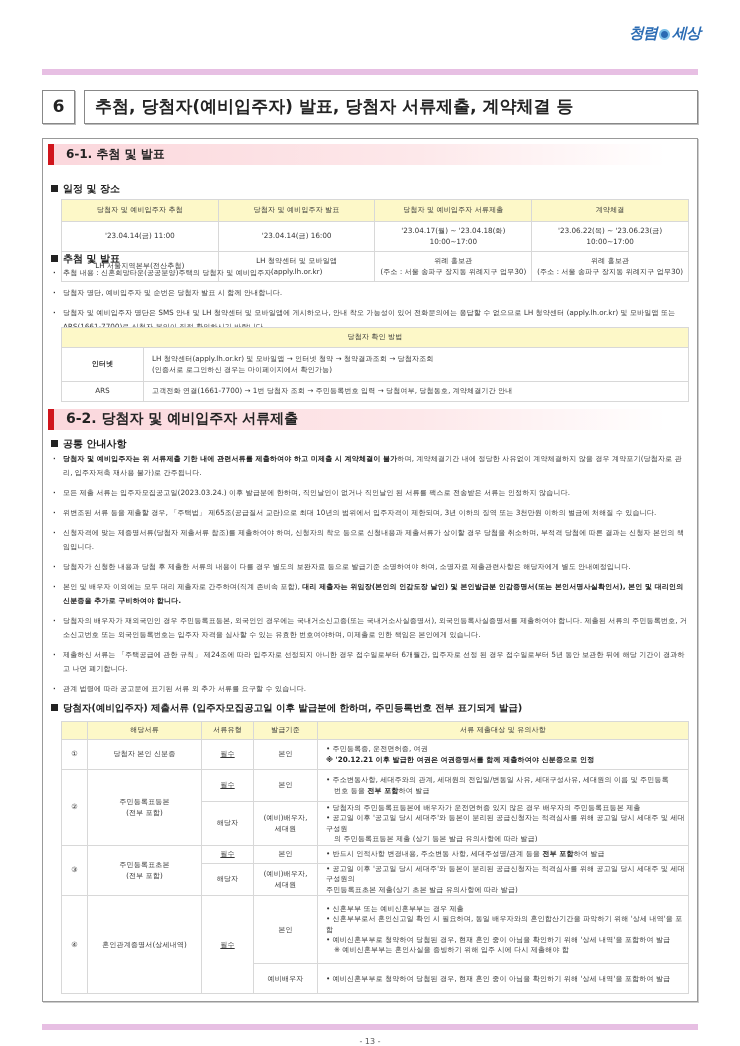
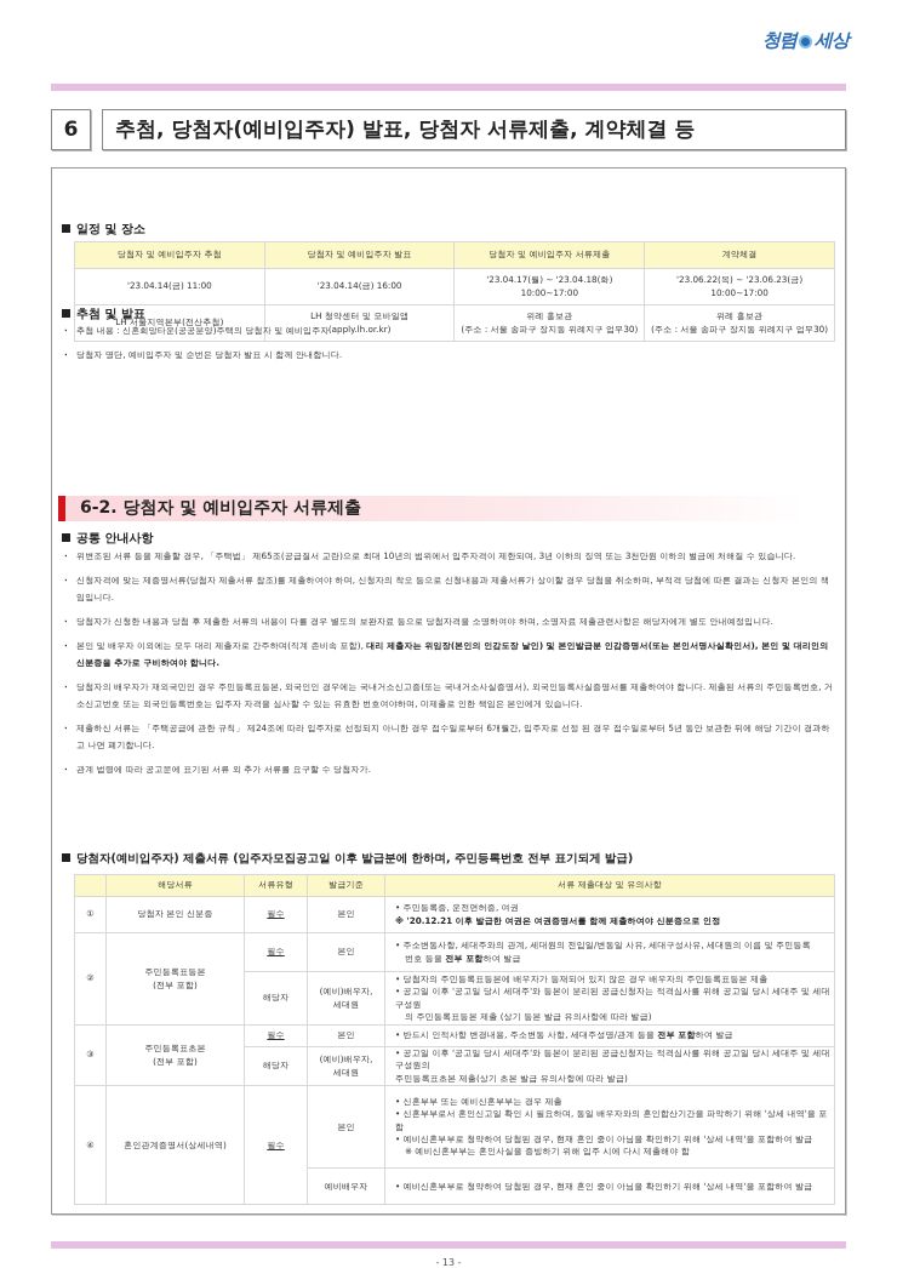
  청렴 세상
  6
  추첨, 당첨자(예비입주자) 발표, 당첨자 서류제출, 계약체결 등
- 6-1. 추첨 및 발표
  일정 및 장소
  당첨자 및 예비입주자 추첨	당첨자 및 예비입주자 발표	당첨자 및 예비입주자 서류제출	계약체결
  '23.04.14(금) 11:00	'23.04.14(금) 16:00	'23.04.17(월) ~ '23.04.18(화)10:00~17:00	'23.06.22(목) ~ '23.06.23(금)10:00~17:00
  LH 서울지역본부(전산추첨)	LH 청약센터 및 모바일앱(apply.lh.or.kr)	위례 홍보관(주소 : 서울 송파구 장지동 위례지구 업무30)	위례 홍보관(주소 : 서울 송파구 장지동 위례지구 업무30)
  추첨 및 발표
  추첨 내용 : 신혼희망타운(공공분양)주택의 당첨자 및 예비입주자
  당첨자 명단, 예비입주자 및 순번은 당첨자 발표 시 함께 안내합니다.
- 당첨자 및 예비입주자 명단은 SMS 안내 및 LH 청약센터 및 모바일앱에 게시하오나, 안내 착오 가능성이 있어 전화문의에는 응답할 수 없으므로 LH 청약센터 (apply.lh.or.kr) 및 모바일앱 또는 ARS(1661-7700)로 신청자 본인이 직접 확인하시기 바랍니다.
- 당첨자 확인 방법
- 인터넷	LH 청약센터(apply.lh.or.kr) 및 모바일앱 → 인터넷 청약 → 청약결과조회 → 당첨자조회(인증서로 로그인하신 경우는 마이페이지에서 확인가능)
- ARS	고객전화 연결(1661-7700) → 1번 당첨자 조회 → 주민등록번호 입력 → 당첨여부, 당첨동호, 계약체결기간 안내
  6-2. 당첨자 및 예비입주자 서류제출
  공통 안내사항
- 당첨자 및 예비입주자는 위 서류제출 기한 내에 관련서류를 제출하여야 하고 미제출 시 계약체결이 불가하며, 계약체결기간 내에 정당한 사유없이 계약체결하지 않을 경우 계약포기(당첨자로 관리, 입주자저축 재사용 불가)로 간주됩니다.
- 모든 제출 서류는 입주자모집공고일(2023.03.24.) 이후 발급분에 한하며, 직인날인이 없거나 직인날인 된 서류를 팩스로 전송받은 서류는 인정하지 않습니다.
  위변조된 서류 등을 제출할 경우, 「주택법」 제65조(공급질서 교란)으로 최대 10년의 범위에서 입주자격이 제한되며, 3년 이하의 징역 또는 3천만원 이하의 벌금에 처해질 수 있습니다.
  신청자격에 맞는 제증명서류(당첨자 제출서류 참조)를 제출하여야 하며, 신청자의 착오 등으로 신청내용과 제출서류가 상이할 경우 당첨을 취소하며, 부적격 당첨에 따른 결과는 신청자 본인의 책임입니다.
- 당첨자가 신청한 내용과 당첨 후 제출한 서류의 내용이 다를 경우 별도의 보완자료 등으로 발급기준 소명하여야 하며, 소명자료 제출관련사항은 해당자에게 별도 안내예정입니다.
+ 당첨자가 신청한 내용과 당첨 후 제출한 서류의 내용이 다를 경우 별도의 보완자료 등으로 당첨자격을 소명하여야 하며, 소명자료 제출관련사항은 해당자에게 별도 안내예정입니다.
  본인 및 배우자 이외에는 모두 대리 제출자로 간주하며(직계 존비속 포함), 대리 제출자는 위임장(본인의 인감도장 날인) 및 본인발급분 인감증명서(또는 본인서명사실확인서), 본인 및 대리인의 신분증을 추가로 구비하여야 합니다.
  당첨자의 배우자가 재외국민인 경우 주민등록표등본, 외국인인 경우에는 국내거소신고증(또는 국내거소사실증명서), 외국인등록사실증명서를 제출하여야 합니다. 제출된 서류의 주민등록번호, 거소신고번호 또는 외국인등록번호는 입주자 자격을 심사할 수 있는 유효한 번호여야하며, 미제출로 인한 책임은 본인에게 있습니다.
  제출하신 서류는 「주택공급에 관한 규칙」 제24조에 따라 입주자로 선정되지 아니한 경우 접수일로부터 6개월간, 입주자로 선정 된 경우 접수일로부터 5년 동안 보관한 뒤에 해당 기간이 경과하고 나면 폐기합니다.
- 관계 법령에 따라 공고문에 표기된 서류 외 추가 서류를 요구할 수 있습니다.
+ 관계 법령에 따라 공고문에 표기된 서류 외 추가 서류를 요구할 수 당첨자가.
  당첨자(예비입주자) 제출서류 (입주자모집공고일 이후 발급분에 한하며, 주민등록번호 전부 표기되게 발급)
  	해당서류	서류유형	발급기준	서류 제출대상 및 유의사항
  ①	당첨자 본인 신분증	필수	본인	• 주민등록증, 운전면허증, 여권※ '20.12.21 이후 발급한 여권은 여권증명서를 함께 제출하여야 신분증으로 인정
  ②	주민등록표등본(전부 포함)	필수	본인	• 주소변동사항, 세대주와의 관계, 세대원의 전입일/변동일 사유, 세대구성사유, 세대원의 이름 및 주민등록번호 등을 전부 포함하여 발급
- 해당자	(예비)배우자,세대원	• 당첨자의 주민등록표등본에 배우자가 운전면허증 있지 않은 경우 배우자의 주민등록표등본 제출• 공고일 이후 '공고일 당시 세대주'와 등본이 분리된 공급신청자는 적격심사를 위해 공고일 당시 세대주 및 세대구성원의 주민등록표등본 제출 (상기 등본 발급 유의사항에 따라 발급)
+ 해당자	(예비)배우자,세대원	• 당첨자의 주민등록표등본에 배우자가 등재되어 있지 않은 경우 배우자의 주민등록표등본 제출• 공고일 이후 '공고일 당시 세대주'와 등본이 분리된 공급신청자는 적격심사를 위해 공고일 당시 세대주 및 세대구성원의 주민등록표등본 제출 (상기 등본 발급 유의사항에 따라 발급)
  ③	주민등록표초본(전부 포함)	필수	본인	• 반드시 인적사항 변경내용, 주소변동 사항, 세대주성명/관계 등을 전부 포함하여 발급
  해당자	(예비)배우자,세대원	• 공고일 이후 '공고일 당시 세대주'와 등본이 분리된 공급신청자는 적격심사를 위해 공고일 당시 세대주 및 세대구성원의주민등록표초본 제출(상기 초본 발급 유의사항에 따라 발급)
  ④	혼인관계증명서(상세내역)	필수	본인	• 신혼부부 또는 예비신혼부부는 경우 제출• 신혼부부로서 혼인신고일 확인 시 필요하며, 동일 배우자와의 혼인합산기간을 파악하기 위해 '상세 내역'을 포함• 예비신혼부부로 청약하여 당첨된 경우, 현재 혼인 중이 아님을 확인하기 위해 '상세 내역'을 포함하여 발급※ 예비신혼부부는 혼인사실을 증빙하기 위해 입주 시에 다시 제출해야 함
  예비배우자	• 예비신혼부부로 청약하여 당첨된 경우, 현재 혼인 중이 아님을 확인하기 위해 '상세 내역'을 포함하여 발급
  - 13 -
